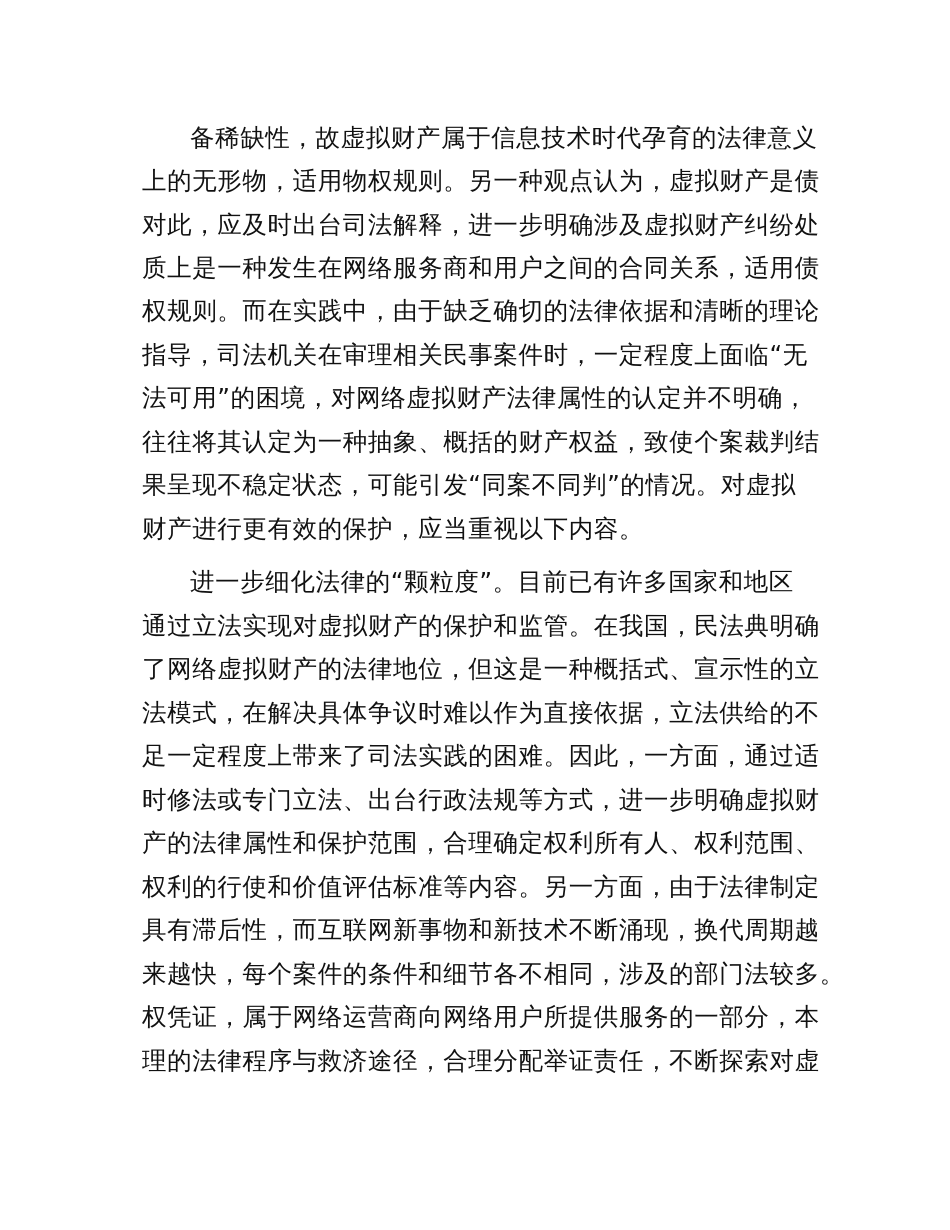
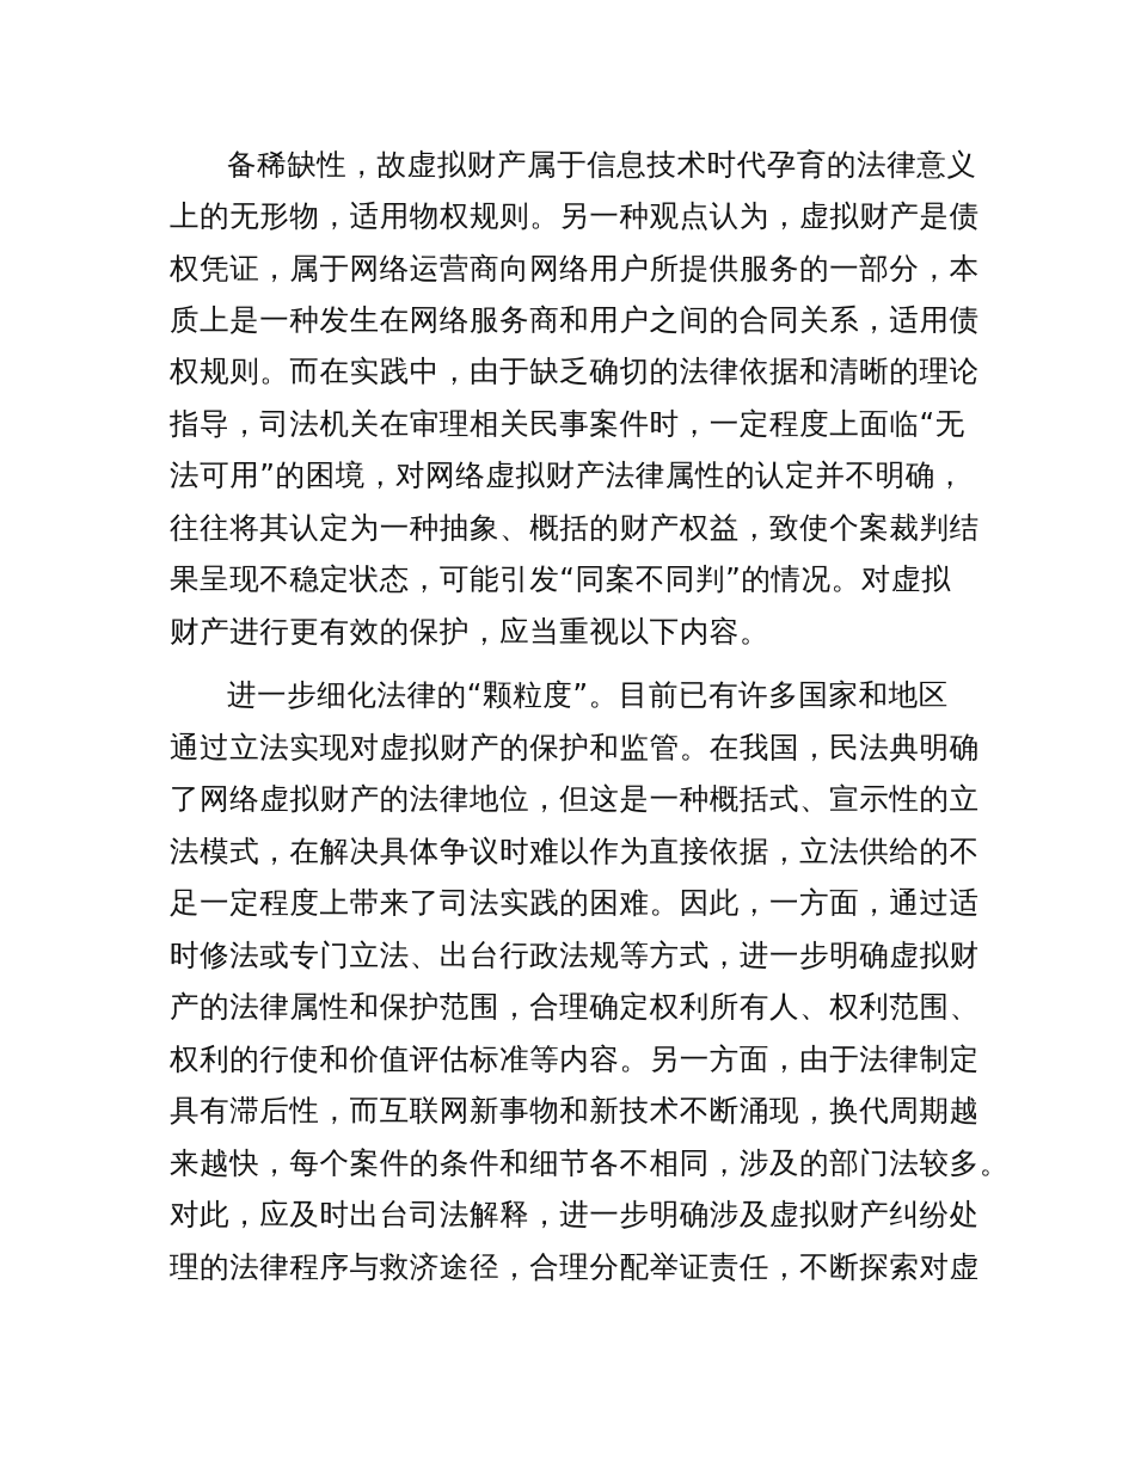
  备稀缺性，故虚拟财产属于信息技术时代孕育的法律意义
  上的无形物，适用物权规则。另一种观点认为，虚拟财产是债
- 对此，应及时出台司法解释，进一步明确涉及虚拟财产纠纷处
+ 权凭证，属于网络运营商向网络用户所提供服务的一部分，本
  质上是一种发生在网络服务商和用户之间的合同关系，适用债
  权规则。而在实践中，由于缺乏确切的法律依据和清晰的理论
  指导，司法机关在审理相关民事案件时，一定程度上面临“无
  法可用”的困境，对网络虚拟财产法律属性的认定并不明确，
  往往将其认定为一种抽象、概括的财产权益，致使个案裁判结
  果呈现不稳定状态，可能引发“同案不同判”的情况。对虚拟
  财产进行更有效的保护，应当重视以下内容。
  进一步细化法律的“颗粒度”。目前已有许多国家和地区
  通过立法实现对虚拟财产的保护和监管。在我国，民法典明确
  了网络虚拟财产的法律地位，但这是一种概括式、宣示性的立
  法模式，在解决具体争议时难以作为直接依据，立法供给的不
  足一定程度上带来了司法实践的困难。因此，一方面，通过适
  时修法或专门立法、出台行政法规等方式，进一步明确虚拟财
  产的法律属性和保护范围，合理确定权利所有人、权利范围、
  权利的行使和价值评估标准等内容。另一方面，由于法律制定
  具有滞后性，而互联网新事物和新技术不断涌现，换代周期越
  来越快，每个案件的条件和细节各不相同，涉及的部门法较多。
- 权凭证，属于网络运营商向网络用户所提供服务的一部分，本
+ 对此，应及时出台司法解释，进一步明确涉及虚拟财产纠纷处
  理的法律程序与救济途径，合理分配举证责任，不断探索对虚
